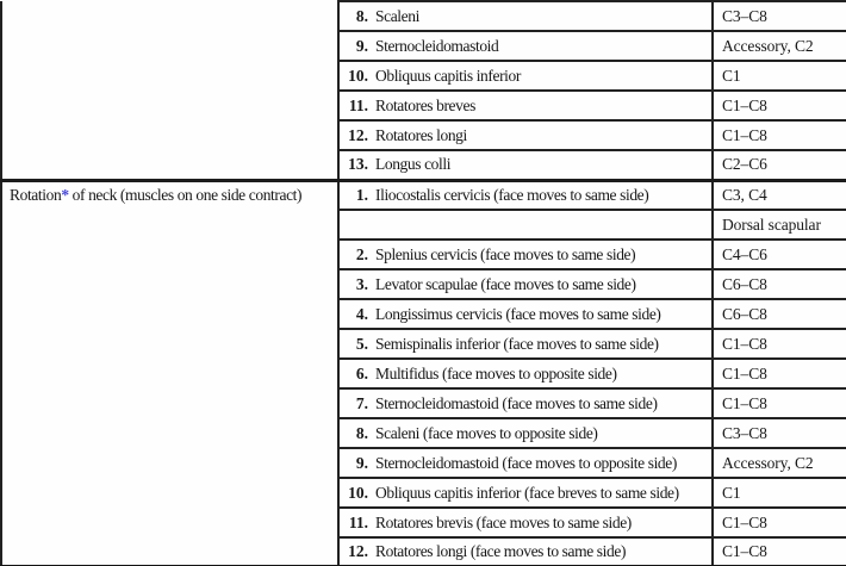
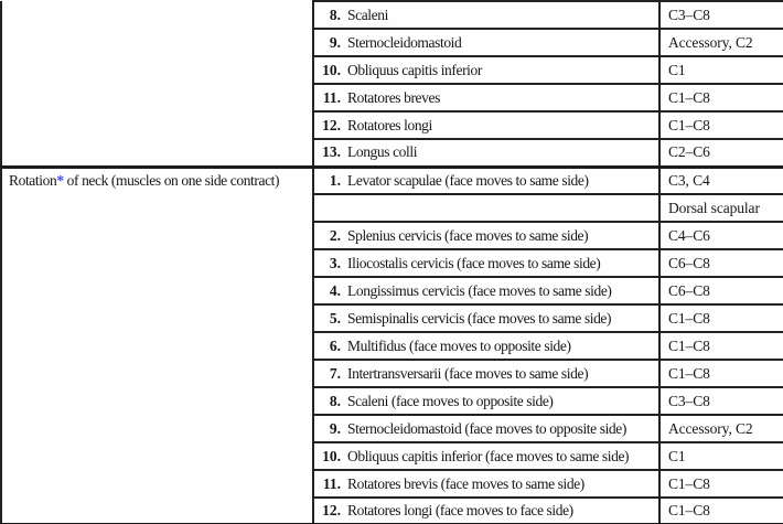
  	8. Scaleni	C3–C8
  9. Sternocleidomastoid	Accessory, C2
  10. Obliquus capitis inferior	C1
  11. Rotatores breves	C1–C8
  12. Rotatores longi	C1–C8
  13. Longus colli	C2–C6
- Rotation* of neck (muscles on one side contract)	1. Iliocostalis cervicis (face moves to same side)	C3, C4
+ Rotation* of neck (muscles on one side contract)	1. Levator scapulae (face moves to same side)	C3, C4
  	Dorsal scapular
  2. Splenius cervicis (face moves to same side)	C4–C6
- 3. Levator scapulae (face moves to same side)	C6–C8
+ 3. Iliocostalis cervicis (face moves to same side)	C6–C8
  4. Longissimus cervicis (face moves to same side)	C6–C8
- 5. Semispinalis inferior (face moves to same side)	C1–C8
+ 5. Semispinalis cervicis (face moves to same side)	C1–C8
  6. Multifidus (face moves to opposite side)	C1–C8
- 7. Sternocleidomastoid (face moves to same side)	C1–C8
+ 7. Intertransversarii (face moves to same side)	C1–C8
  8. Scaleni (face moves to opposite side)	C3–C8
  9. Sternocleidomastoid (face moves to opposite side)	Accessory, C2
- 10. Obliquus capitis inferior (face breves to same side)	C1
+ 10. Obliquus capitis inferior (face moves to same side)	C1
  11. Rotatores brevis (face moves to same side)	C1–C8
- 12. Rotatores longi (face moves to same side)	C1–C8
+ 12. Rotatores longi (face moves to face side)	C1–C8
